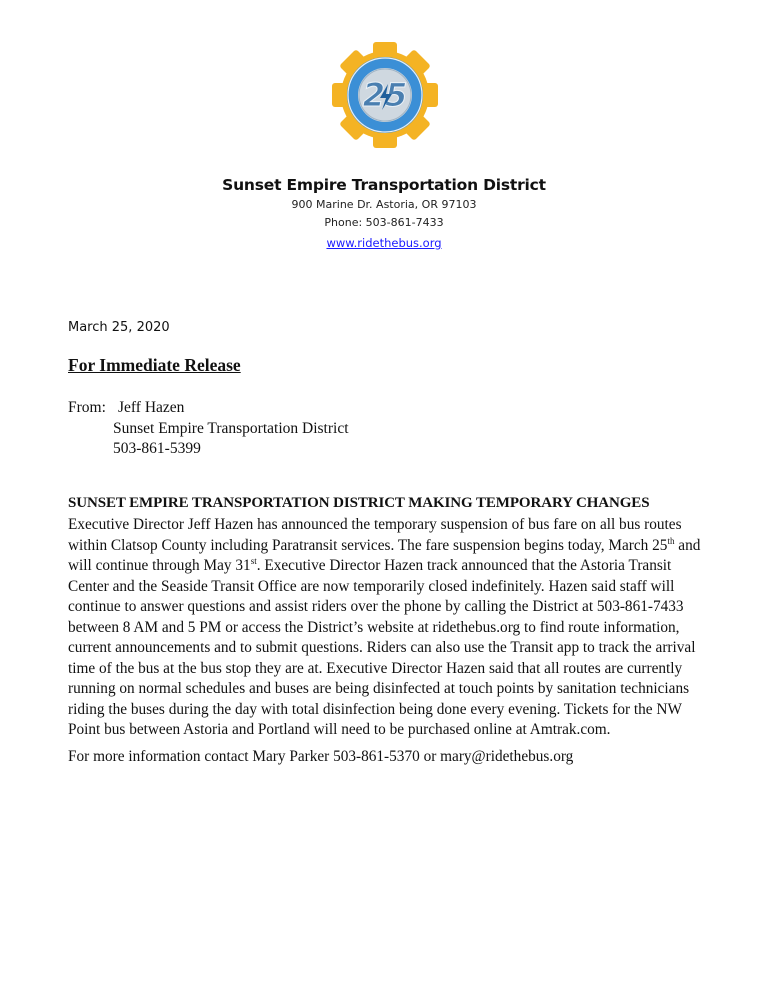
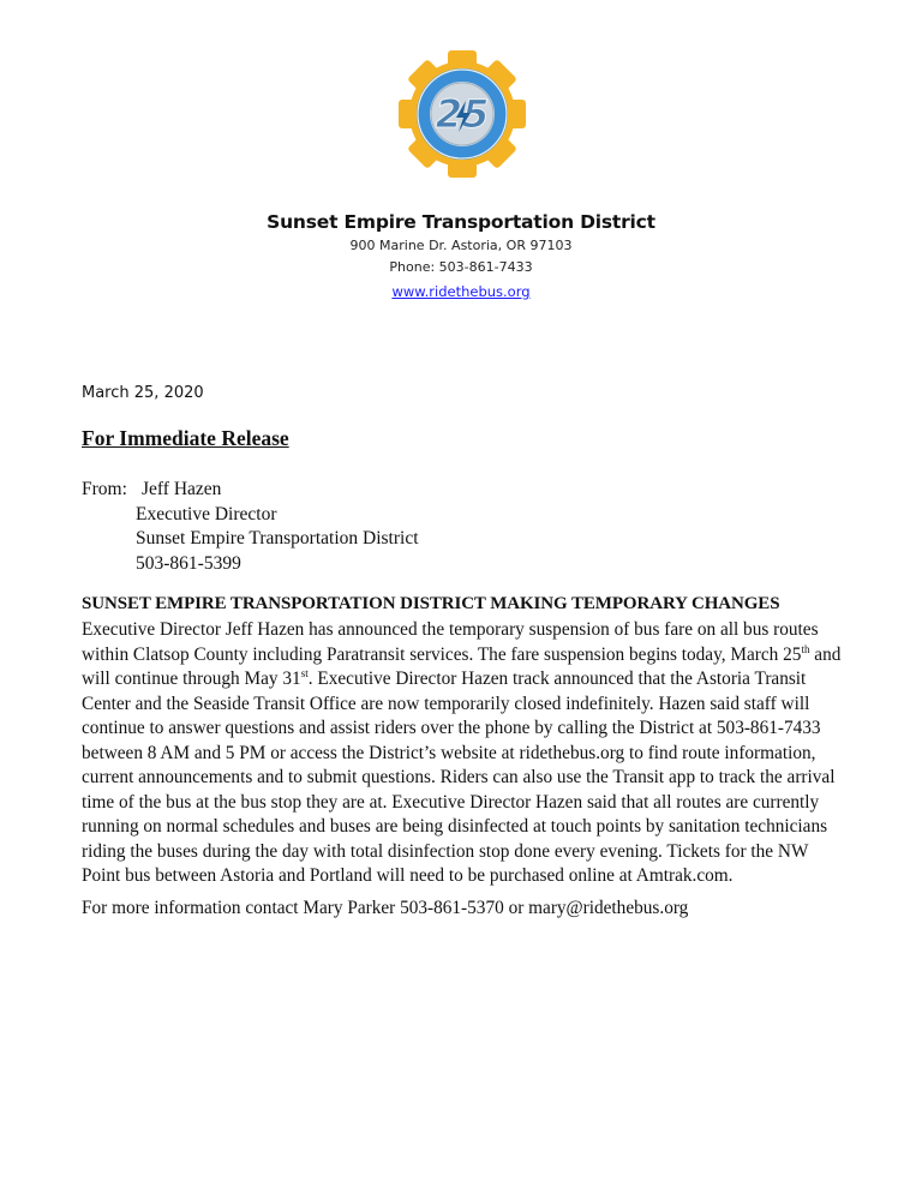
  25
  Sunset Empire Transportation District
  900 Marine Dr. Astoria, OR 97103
  Phone: 503-861-7433
  www.ridethebus.org
  March 25, 2020
  For Immediate Release
  From:
  Jeff Hazen
+ Executive Director
  Sunset Empire Transportation District
  503-861-5399
  SUNSET EMPIRE TRANSPORTATION DISTRICT MAKING TEMPORARY CHANGES
  Executive Director Jeff Hazen has announced the temporary suspension of bus fare on all bus routes
  within Clatsop County including Paratransit services. The fare suspension begins today, March 25th and
  will continue through May 31st. Executive Director Hazen track announced that the Astoria Transit
  Center and the Seaside Transit Office are now temporarily closed indefinitely. Hazen said staff will
  continue to answer questions and assist riders over the phone by calling the District at 503-861-7433
  between 8 AM and 5 PM or access the District’s website at ridethebus.org to find route information,
  current announcements and to submit questions. Riders can also use the Transit app to track the arrival
  time of the bus at the bus stop they are at. Executive Director Hazen said that all routes are currently
  running on normal schedules and buses are being disinfected at touch points by sanitation technicians
- riding the buses during the day with total disinfection being done every evening. Tickets for the NW
+ riding the buses during the day with total disinfection stop done every evening. Tickets for the NW
  Point bus between Astoria and Portland will need to be purchased online at Amtrak.com.
  For more information contact Mary Parker 503-861-5370 or mary@ridethebus.org
